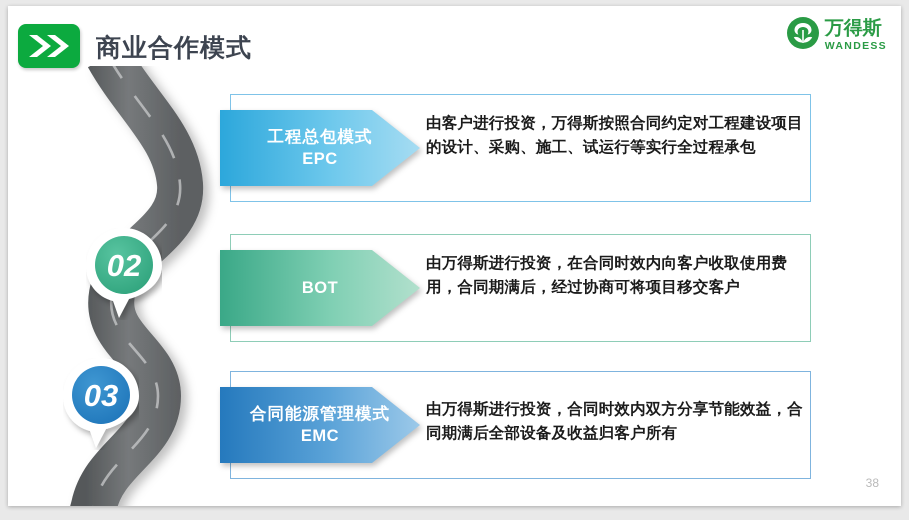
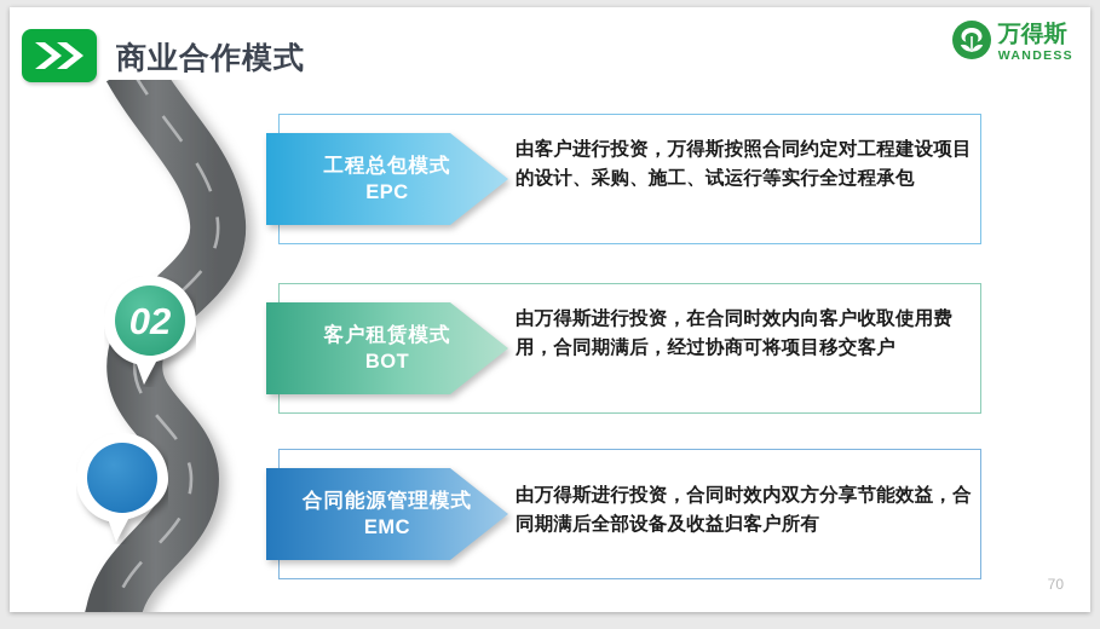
  商业合作模式
  万得斯
  WANDESS
  工程总包模式
  EPC
  由客户进行投资，万得斯按照合同约定对工程建设项目的设计、采购、施工、试运行等实行全过程承包
+ 客户租赁模式
  BOT
  由万得斯进行投资，在合同时效内向客户收取使用费用，合同期满后，经过协商可将项目移交客户
  合同能源管理模式
  EMC
  由万得斯进行投资，合同时效内双方分享节能效益，合同期满后全部设备及收益归客户所有
  02
- 03
- 38
+ 70
